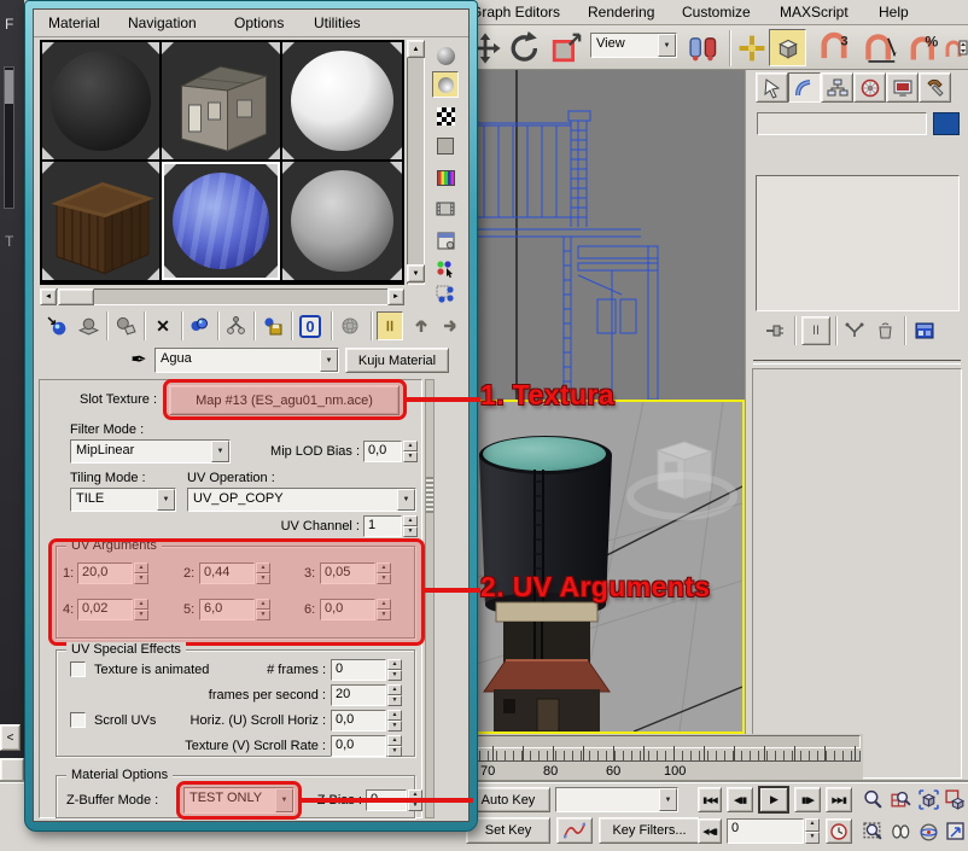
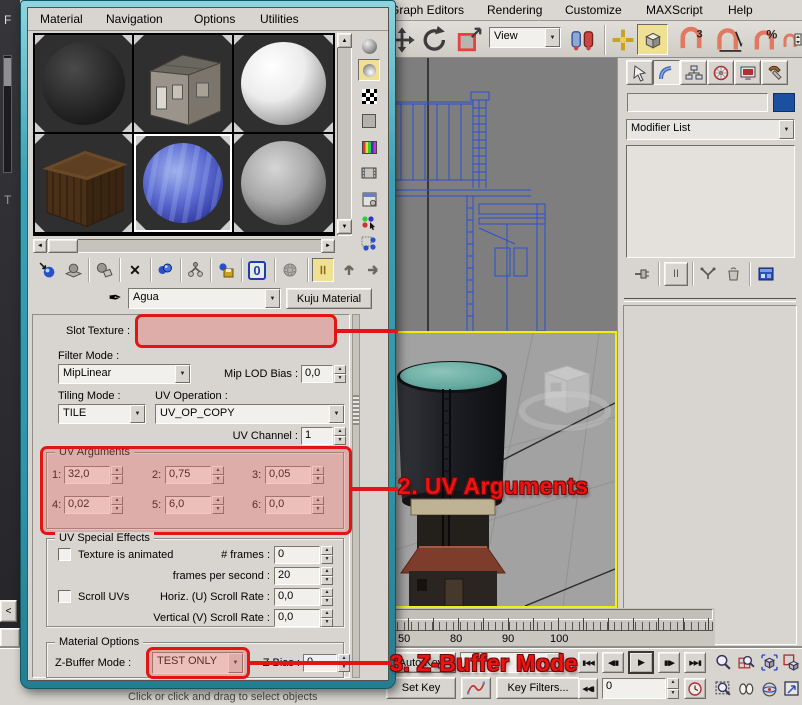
  F
  T
  <
  raph Editors
  Rendering
  Customize
  MAXScript
  Help
  View
  3
  %
+ Modifier List
  ⅠⅠ
- 70
+ 50
  80
- 60
+ 90
  100
+ Click or click and drag to select objects
  Auto Key
  Set Key
  Key Filters...
  ▶
  0
  Material
  Navigation
  Options
  Utilities
  ✕
  0
  ⅠⅠ
  ✒
  Agua
  Kuju Material
  Slot Texture :
- Map #13 (ES_agu01_nm.ace)
  Filter Mode :
  MipLinear
  Mip LOD Bias :
  0,0
  Tiling Mode :
  UV Operation :
  TILE
  UV_OP_COPY
  UV Channel :
  1
  UV Arguments
  1:
- 20,0
+ 32,0
  2:
- 0,44
+ 0,75
  3:
  0,05
  4:
  0,02
  5:
  6,0
  6:
  0,0
  UV Special Effects
  Texture is animated
  # frames :
  0
  frames per second :
  20
  Scroll UVs
- Horiz. (U) Scroll Horiz :
+ Horiz. (U) Scroll Rate :
  0,0
- Texture (V) Scroll Rate :
+ Vertical (V) Scroll Rate :
  0,0
  Material Options
  Z-Buffer Mode :
  TEST ONLY
- 1. Textura
  2. UV Arguments
+ 3. Z-Buffer Mode
